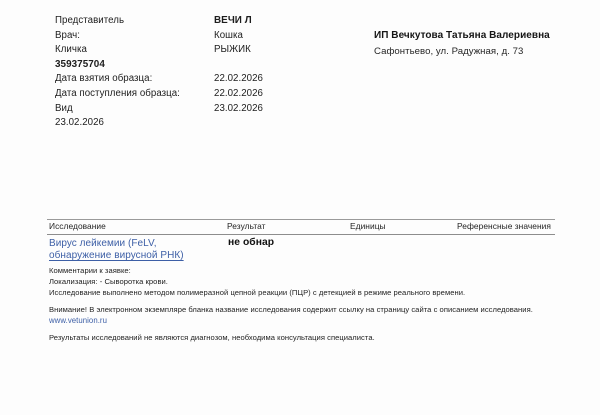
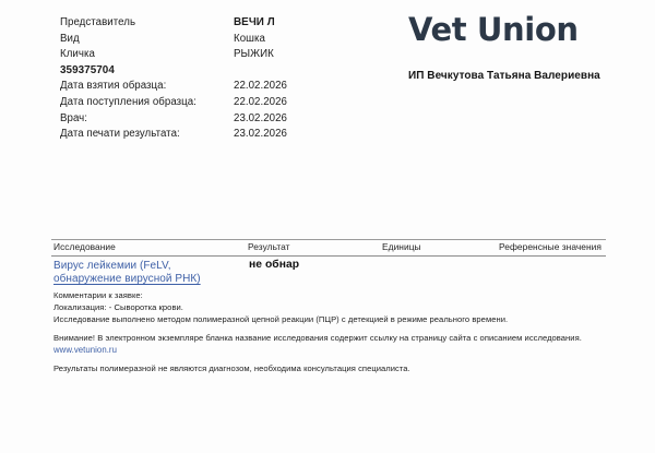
  Представитель
  ВЕЧИ Л
- Врач:
+ Вид
  Кошка
  Кличка
  РЫЖИК
  359375704
  Дата взятия образца:
  22.02.2026
  Дата поступления образца:
  22.02.2026
- Вид
+ Врач:
  23.02.2026
+ Дата печати результата:
  23.02.2026
+ Vet Union
  ИП Вечкутова Татьяна Валериевна
- Сафонтьево, ул. Радужная, д. 73
  Исследование
  Результат
  Единицы
  Референсные значения
  Вирус лейкемии (FeLV,
  обнаружение вирусной РНК)
  не обнар
  Комментарии к заявке:
  Локализация: - Сыворотка крови.
  Исследование выполнено методом полимеразной цепной реакции (ПЦР) с детекцией в режиме реального времени.
  Внимание! В электронном экземпляре бланка название исследования содержит ссылку на страницу сайта с описанием исследования.
  www.vetunion.ru
- Результаты исследований не являются диагнозом, необходима консультация специалиста.
+ Результаты полимеразной не являются диагнозом, необходима консультация специалиста.
